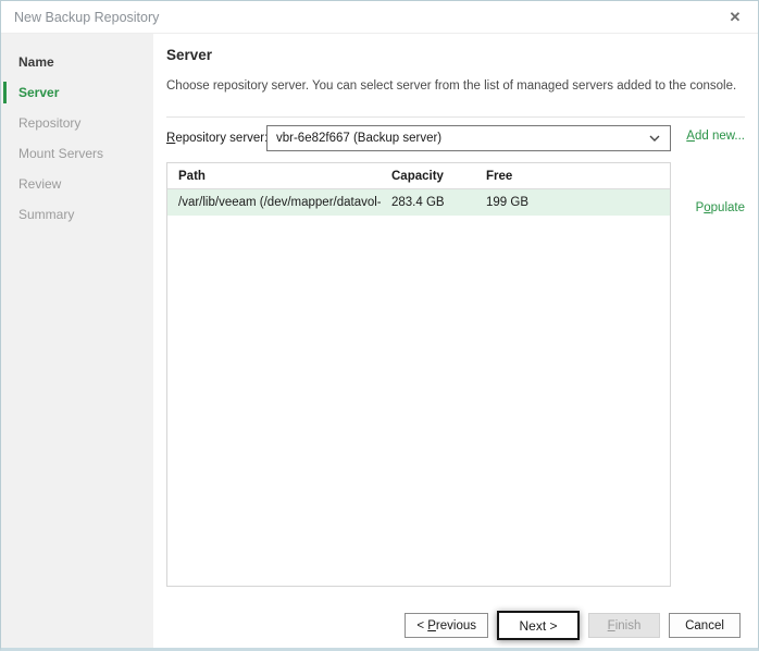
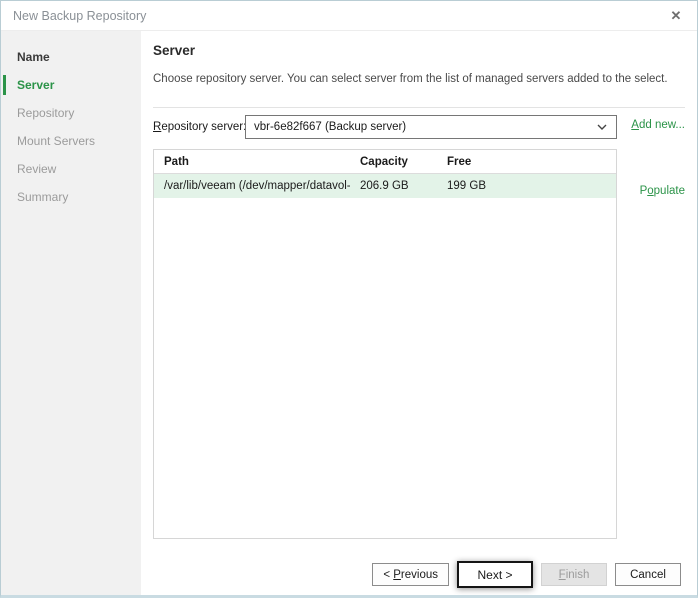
  New Backup Repository
  ✕
  Name
  Server
  Repository
  Mount Servers
  Review
  Summary
  Server
- Choose repository server. You can select server from the list of managed servers added to the console.
+ Choose repository server. You can select server from the list of managed servers added to the select.
  Repository server
  vbr-6e82f667 (Backup server)
  Add new...
  Path
  Capacity
  Free
  /var/lib/veeam (/dev/mapper/datavol-
- 283.4 GB
+ 206.9 GB
  199 GB
  Populate
  < Previous
  Next >
  Finish
  Cancel
